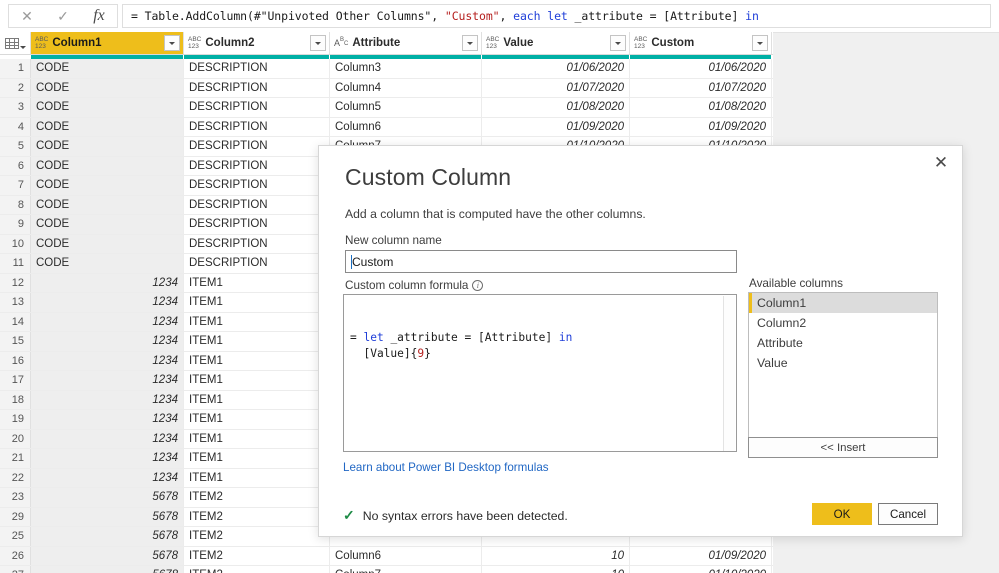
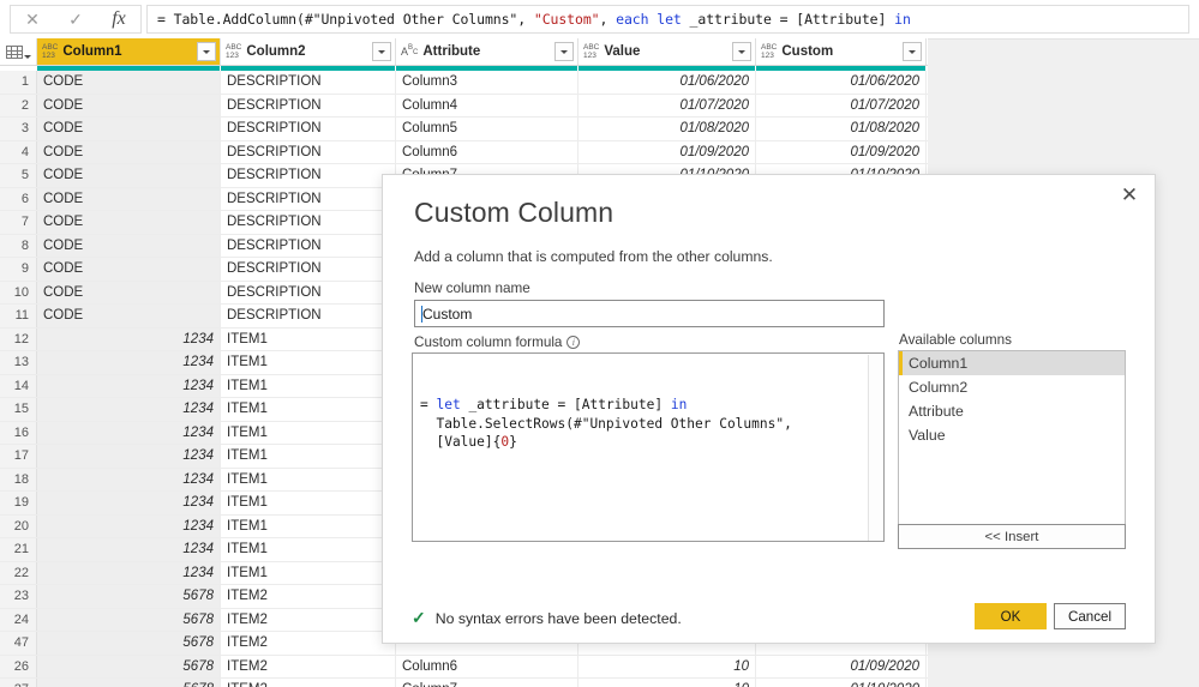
  ✕
  ✓
  fx
  = Table.AddColumn(#"Unpivoted Other Columns", "Custom", each let _attribute = [Attribute] in
  Column1
  Column2
  A
  Attribute
  Value
  Custom
  1
  CODE
  DESCRIPTION
  Column3
  01/06/2020
  01/06/2020
  2
  CODE
  DESCRIPTION
  Column4
  01/07/2020
  01/07/2020
  3
  CODE
  DESCRIPTION
  Column5
  01/08/2020
  01/08/2020
  4
  CODE
  DESCRIPTION
  Column6
  01/09/2020
  01/09/2020
  5
  CODE
  DESCRIPTION
  6
  CODE
  DESCRIPTION
  7
  CODE
  DESCRIPTION
  8
  CODE
  DESCRIPTION
  9
  CODE
  DESCRIPTION
  10
  CODE
  DESCRIPTION
  11
  CODE
  DESCRIPTION
  12
  1234
  ITEM1
  13
  1234
  ITEM1
  14
  1234
  ITEM1
  15
  1234
  ITEM1
  16
  1234
  ITEM1
  17
  1234
  ITEM1
  18
  1234
  ITEM1
  19
  1234
  ITEM1
  20
  1234
  ITEM1
  21
  1234
  ITEM1
  22
  1234
  ITEM1
  23
  5678
  ITEM2
- 29
+ 24
  5678
  ITEM2
- 25
+ 47
  5678
  ITEM2
  26
  5678
  ITEM2
  Column6
  10
  01/09/2020
  ✕
  Custom Column
- Add a column that is computed have the other columns.
+ Add a column that is computed from the other columns.
  New column name
  Custom
  Custom column formula
  i
  = let _attribute = [Attribute] in
+ Table.SelectRows(#"Unpivoted Other Columns",
- [Value]{9}
+ [Value]{0}
- Learn about Power BI Desktop formulas
  Available columns
  Column1
  Column2
  Attribute
  Value
  << Insert
  ✓
  No syntax errors have been detected.
  OK
  Cancel
